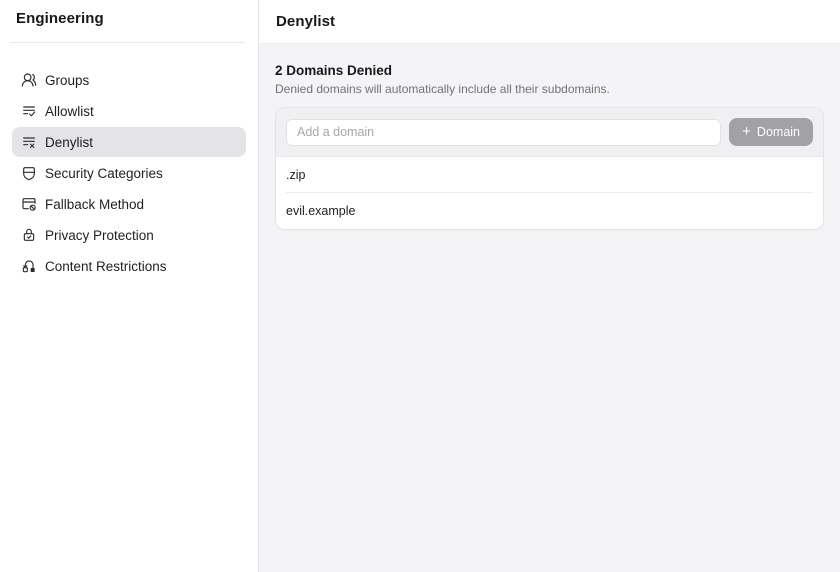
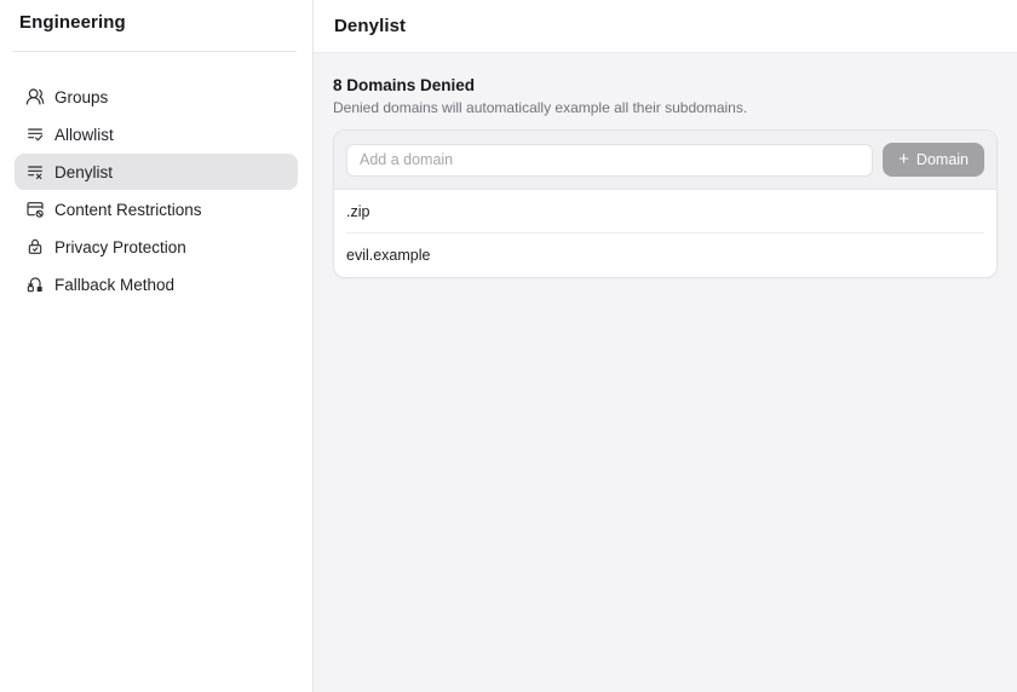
  Engineering
  Groups
  Allowlist
  Denylist
- Security Categories
- Fallback Method
+ Content Restrictions
  Privacy Protection
- Content Restrictions
+ Fallback Method
  Denylist
- 2 Domains Denied
+ 8 Domains Denied
- Denied domains will automatically include all their subdomains.
+ Denied domains will automatically example all their subdomains.
  Add a domain
  +
  Domain
  .zip
  evil.example
